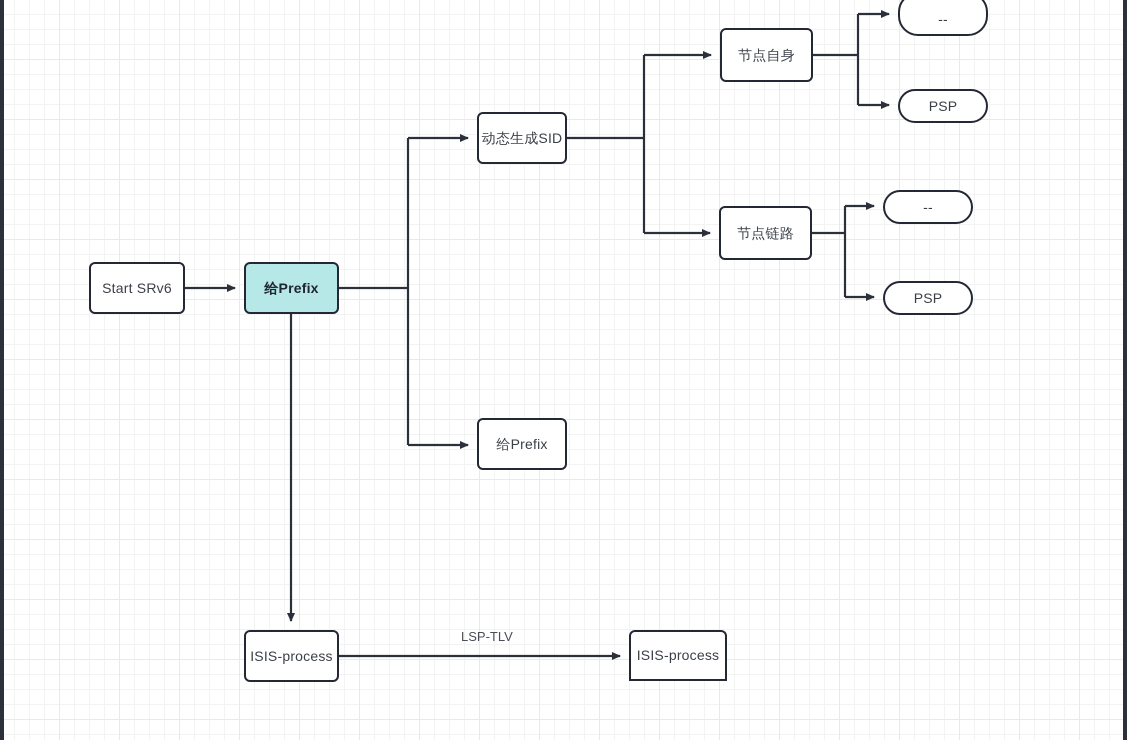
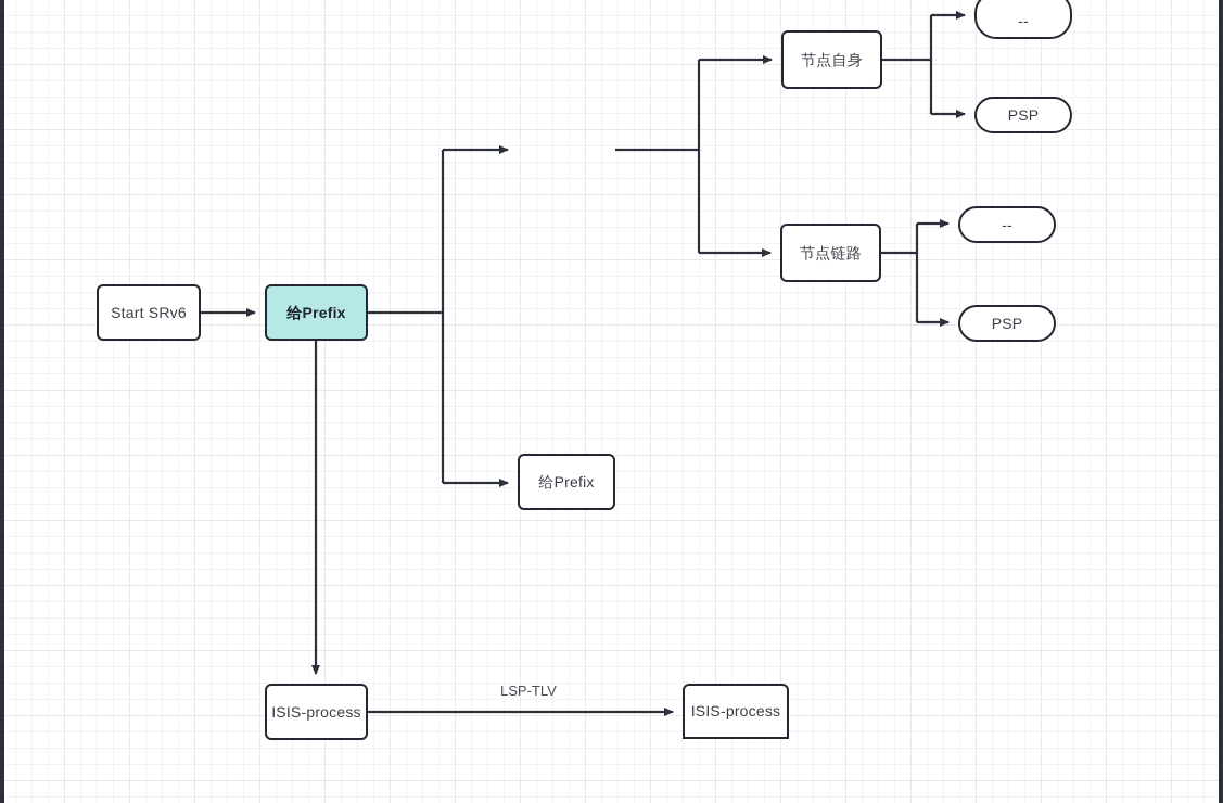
  Start SRv6
  给Prefix
- 动态生成SID
  给Prefix
  节点自身
  节点链路
  --
  PSP
  --
  PSP
  ISIS-process
  ISIS-process
  LSP-TLV
